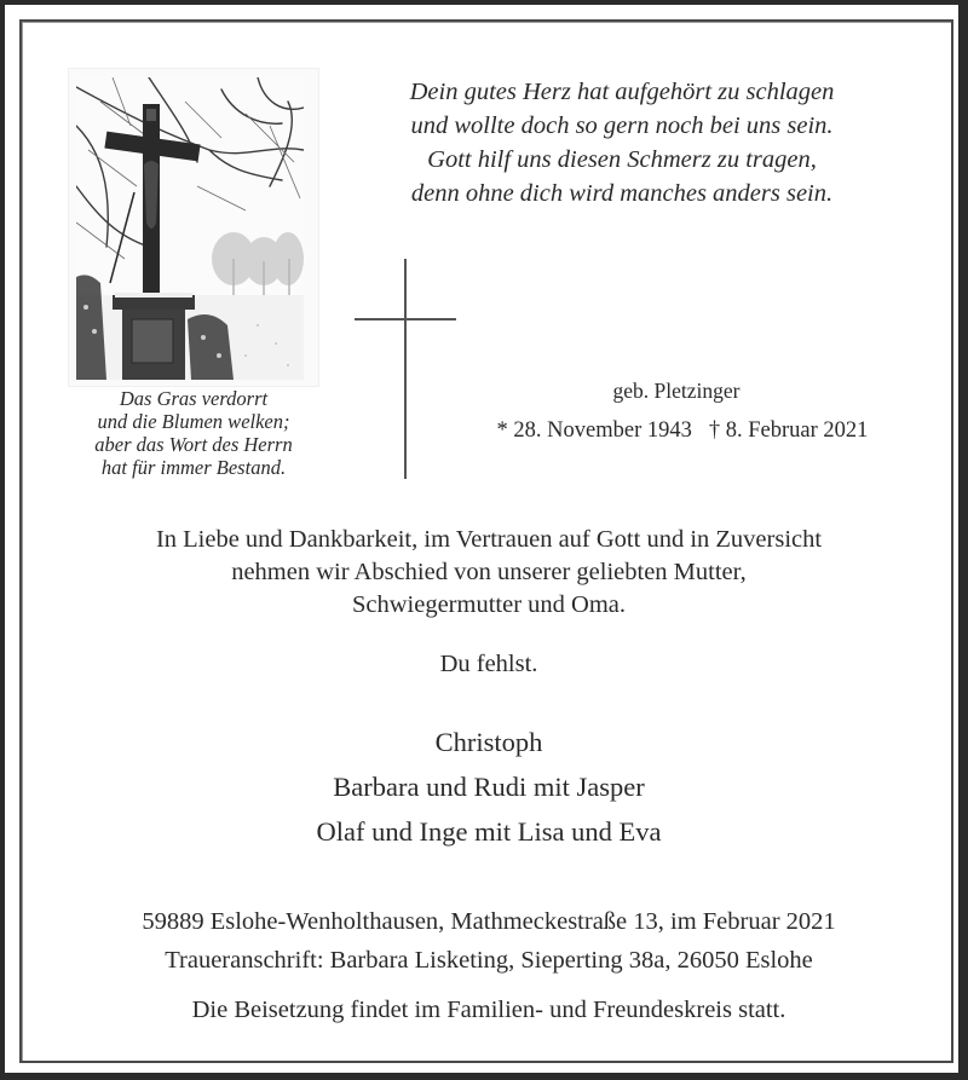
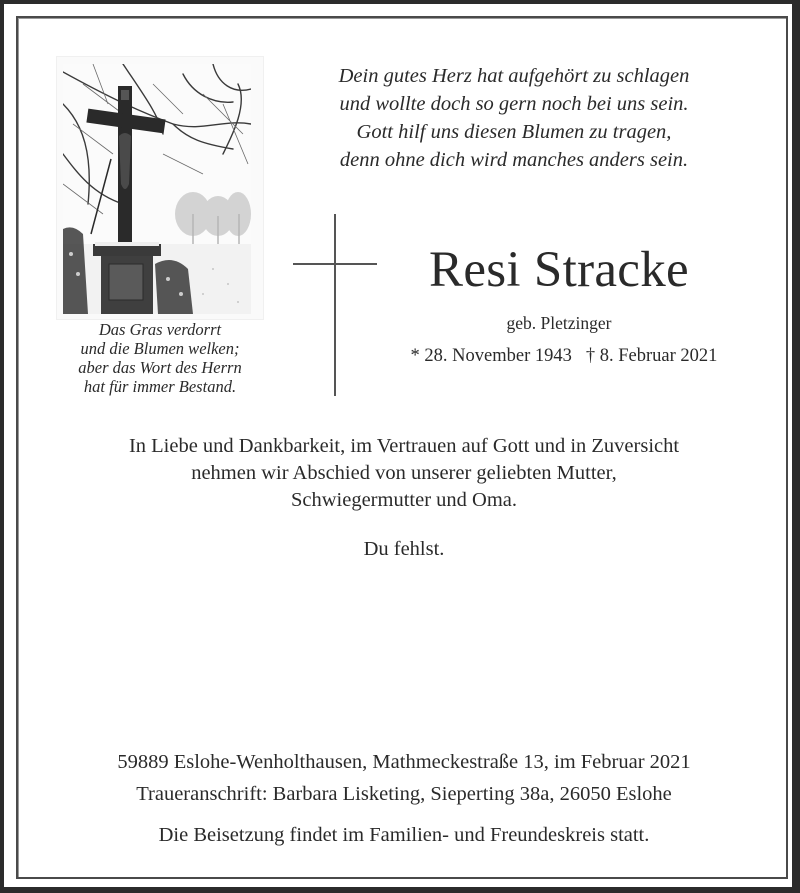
  Das Gras verdorrt
  und die Blumen welken;
  aber das Wort des Herrn
  hat für immer Bestand.
  Dein gutes Herz hat aufgehört zu schlagen
  und wollte doch so gern noch bei uns sein.
- Gott hilf uns diesen Schmerz zu tragen,
+ Gott hilf uns diesen Blumen zu tragen,
  denn ohne dich wird manches anders sein.
+ Resi Stracke
  geb. Pletzinger
  * 28. November 1943 † 8. Februar 2021
  In Liebe und Dankbarkeit, im Vertrauen auf Gott und in Zuversicht
  nehmen wir Abschied von unserer geliebten Mutter,
  Schwiegermutter und Oma.
  Du fehlst.
- Christoph
- Barbara und Rudi mit Jasper
- Olaf und Inge mit Lisa und Eva
  59889 Eslohe-Wenholthausen, Mathmeckestraße 13, im Februar 2021
  Traueranschrift: Barbara Lisketing, Sieperting 38a, 26050 Eslohe
  Die Beisetzung findet im Familien- und Freundeskreis statt.
